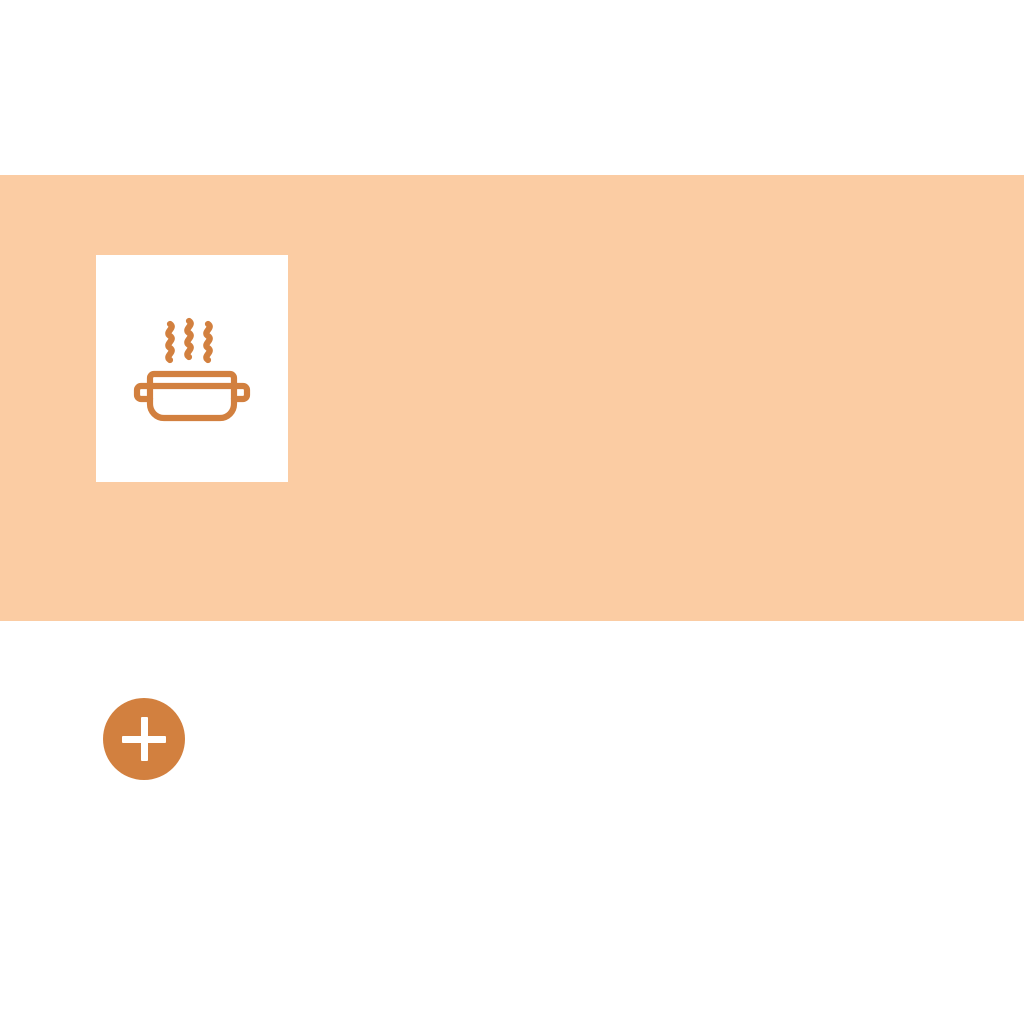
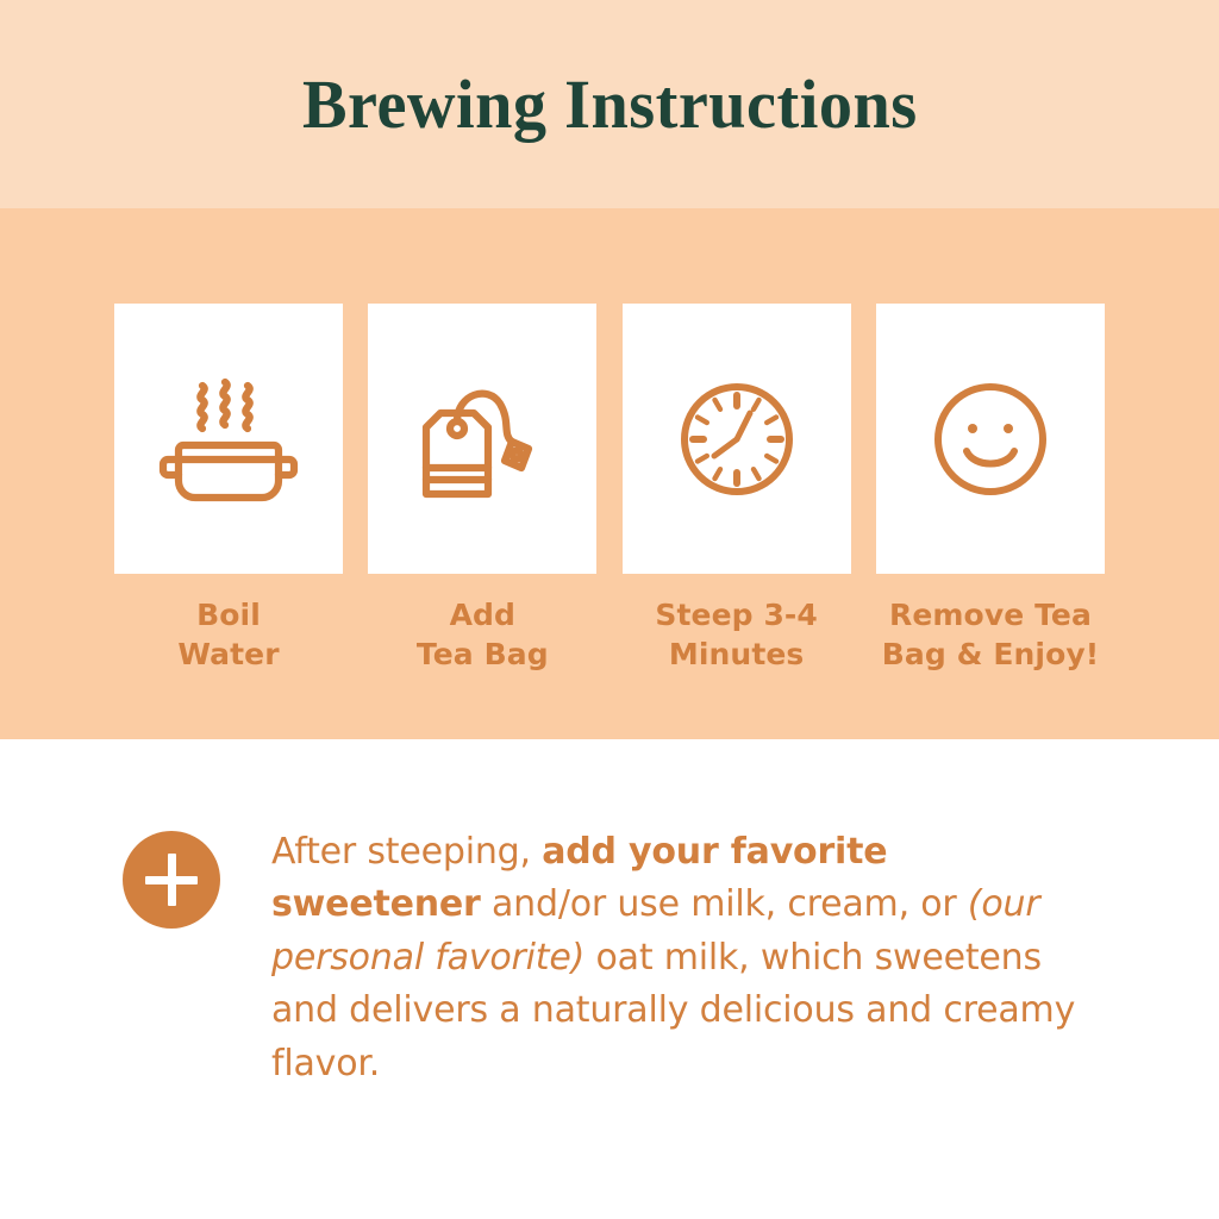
+ Brewing Instructions
+ Boil
+ Water
+ Add
+ Tea Bag
+ Steep 3-4
+ Minutes
+ Remove Tea
+ Bag & Enjoy!
+ After steeping, add your favorite sweetener and/or use milk, cream, or (our personal favorite) oat milk, which sweetens and delivers a naturally delicious and creamy flavor.
